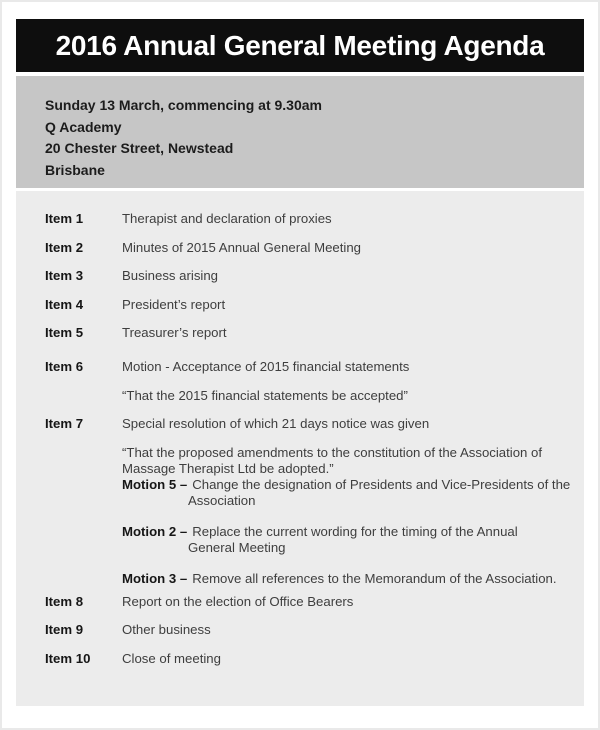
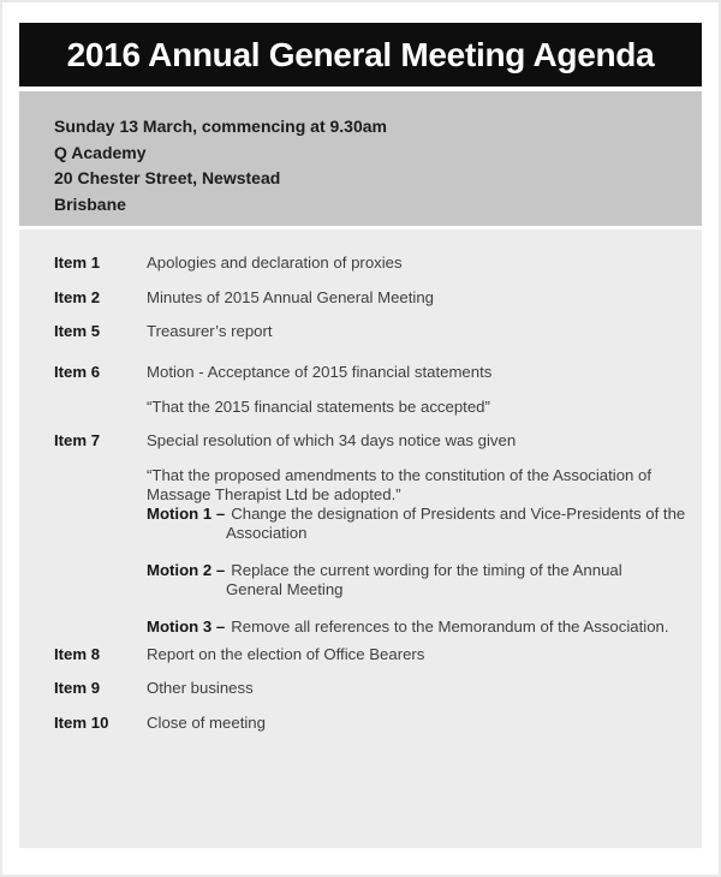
  2016 Annual General Meeting Agenda
  Sunday 13 March, commencing at 9.30am
  Q Academy
  20 Chester Street, Newstead
  Brisbane
  Item 1
- Therapist and declaration of proxies
+ Apologies and declaration of proxies
  Item 2
  Minutes of 2015 Annual General Meeting
- Item 3
- Business arising
- Item 4
- President’s report
  Item 5
  Treasurer’s report
  Item 6
  Motion - Acceptance of 2015 financial statements
  “That the 2015 financial statements be accepted”
  Item 7
- Special resolution of which 21 days notice was given
+ Special resolution of which 34 days notice was given
  “That the proposed amendments to the constitution of the Association of
  Massage Therapist Ltd be adopted.”
- Motion 5 – Change the designation of Presidents and Vice-Presidents of the
+ Motion 1 – Change the designation of Presidents and Vice-Presidents of the
  Association
  Motion 2 – Replace the current wording for the timing of the Annual
  General Meeting
  Motion 3 – Remove all references to the Memorandum of the Association.
  Item 8
  Report on the election of Office Bearers
  Item 9
  Other business
  Item 10
  Close of meeting
